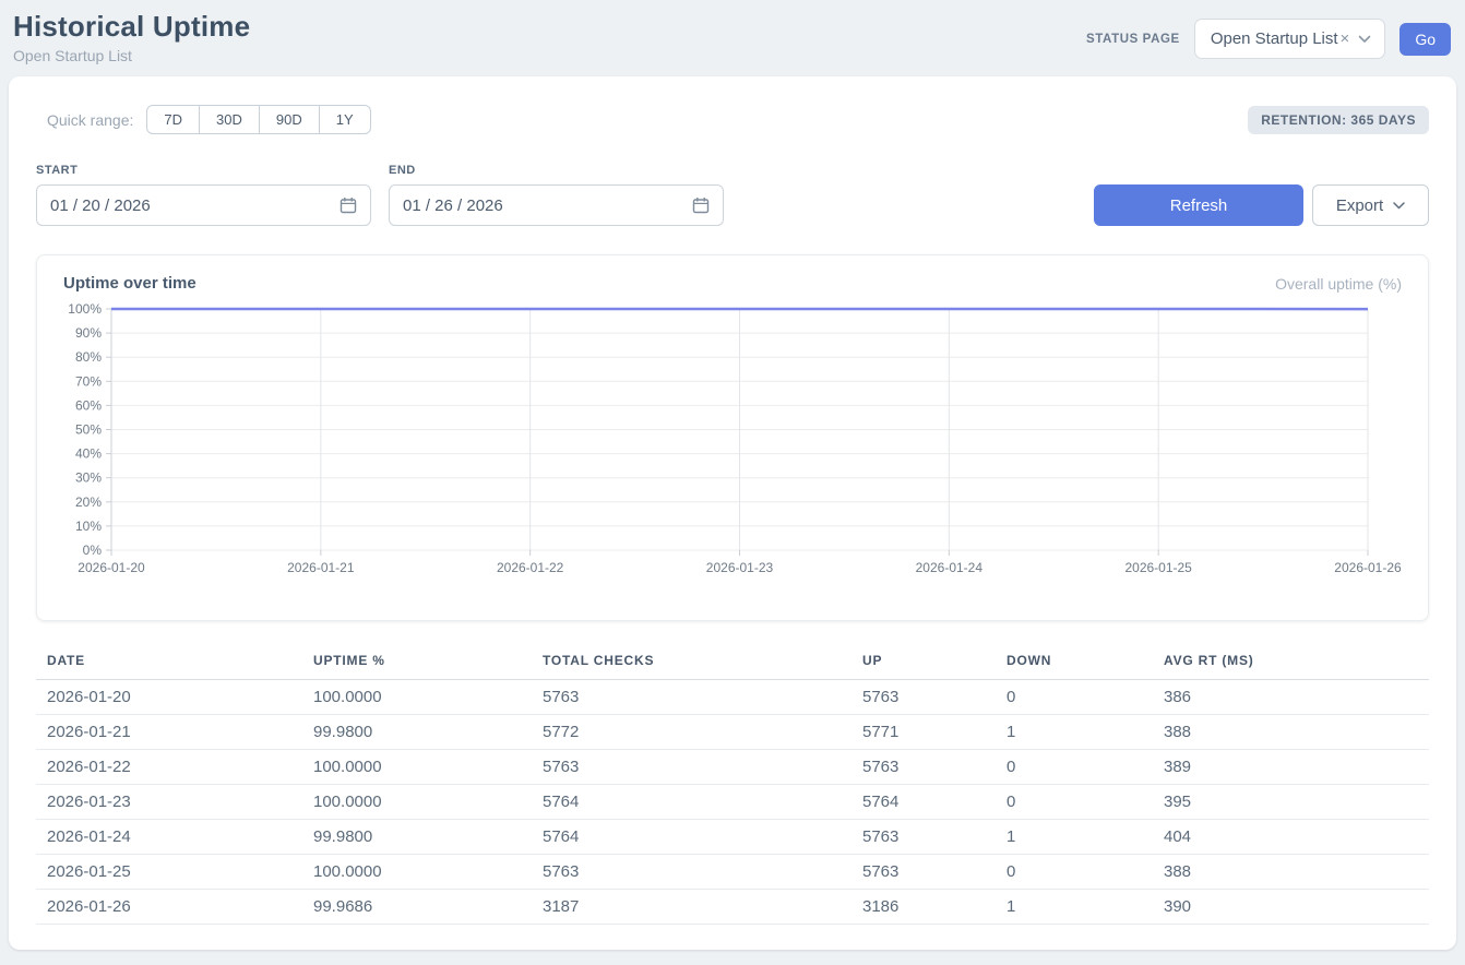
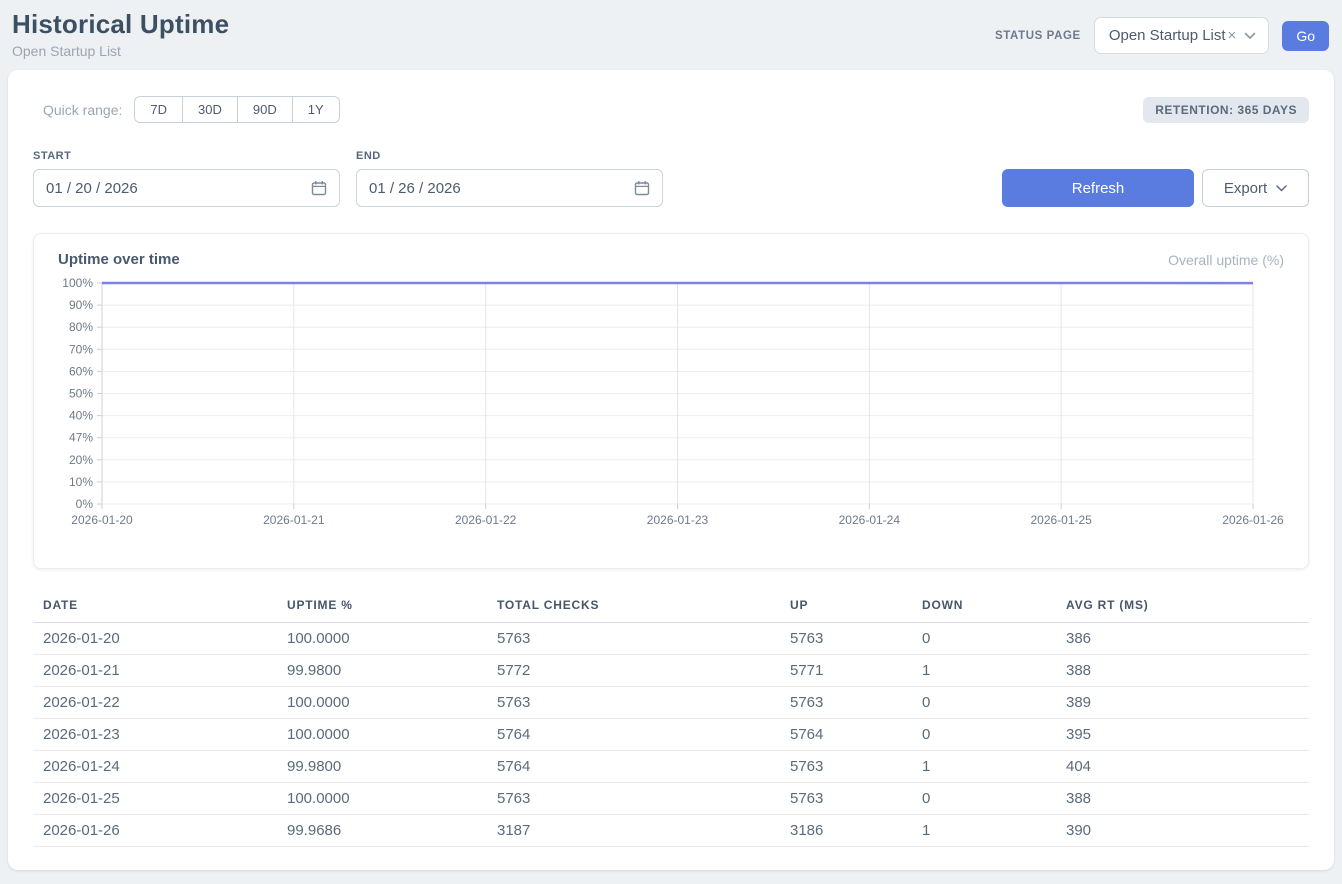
  Historical Uptime
  Open Startup List
  STATUS PAGE
  Open Startup List
  ×
  Go
  Quick range:
  7D
  30D
  90D
  1Y
  RETENTION: 365 DAYS
  START
  01 / 20 / 2026
  END
  01 / 26 / 2026
  Refresh
  Export
  Uptime over time
  Overall uptime (%)
  0%
  10%
  20%
- 30%
+ 47%
  40%
  50%
  60%
  70%
  80%
  90%
  100%
  2026-01-20
  2026-01-21
  2026-01-22
  2026-01-23
  2026-01-24
  2026-01-25
  2026-01-26
  DATE	UPTIME %	TOTAL CHECKS	UP	DOWN	AVG RT (MS)
  2026-01-20	100.0000	5763	5763	0	386
  2026-01-21	99.9800	5772	5771	1	388
  2026-01-22	100.0000	5763	5763	0	389
  2026-01-23	100.0000	5764	5764	0	395
  2026-01-24	99.9800	5764	5763	1	404
  2026-01-25	100.0000	5763	5763	0	388
  2026-01-26	99.9686	3187	3186	1	390
